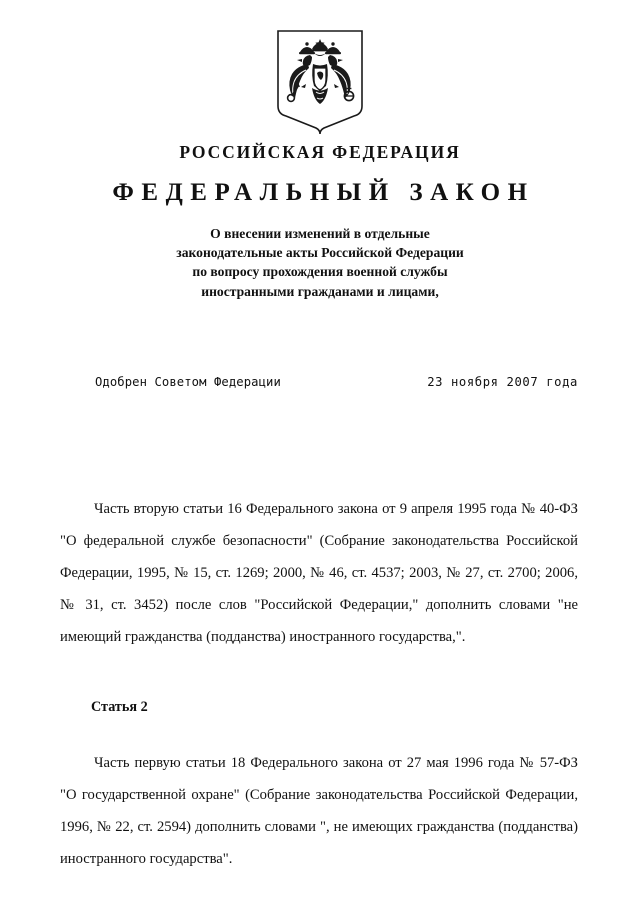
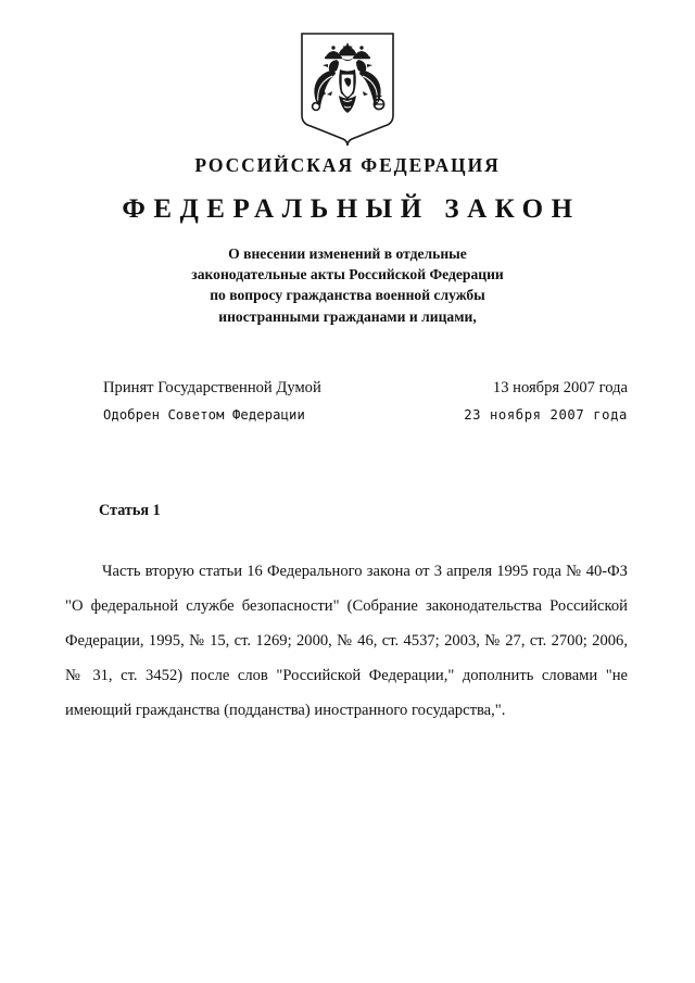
  РОССИЙСКАЯ ФЕДЕРАЦИЯ
  ФЕДЕРАЛЬНЫЙ ЗАКОН
  О внесении изменений в отдельные
  законодательные акты Российской Федерации
- по вопросу прохождения военной службы
+ по вопросу гражданства военной службы
  иностранными гражданами и лицами,
+ Принят Государственной Думой
+ 13 ноября 2007 года
  Одобрен Советом Федерации
  23 ноября 2007 года
+ Статья 1
- Часть вторую статьи 16 Федерального закона от 9 апреля 1995 года № 40-ФЗ "О федеральной службе безопасности" (Собрание законодательства Российской Федерации, 1995, № 15, ст. 1269; 2000, № 46, ст. 4537; 2003, № 27, ст. 2700; 2006, № 31, ст. 3452) после слов "Российской Федерации," дополнить словами "не имеющий гражданства (подданства) иностранного государства,".
+ Часть вторую статьи 16 Федерального закона от 3 апреля 1995 года № 40-ФЗ "О федеральной службе безопасности" (Собрание законодательства Российской Федерации, 1995, № 15, ст. 1269; 2000, № 46, ст. 4537; 2003, № 27, ст. 2700; 2006, № 31, ст. 3452) после слов "Российской Федерации," дополнить словами "не имеющий гражданства (подданства) иностранного государства,".
- Статья 2
- Часть первую статьи 18 Федерального закона от 27 мая 1996 года № 57-ФЗ "О государственной охране" (Собрание законодательства Российской Федерации, 1996, № 22, ст. 2594) дополнить словами ", не имеющих гражданства (подданства) иностранного государства".
